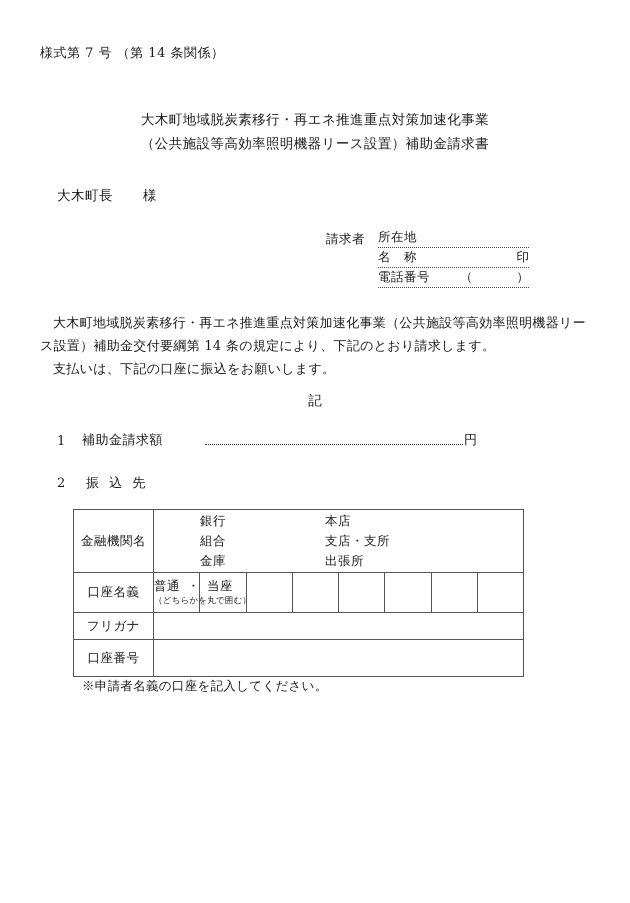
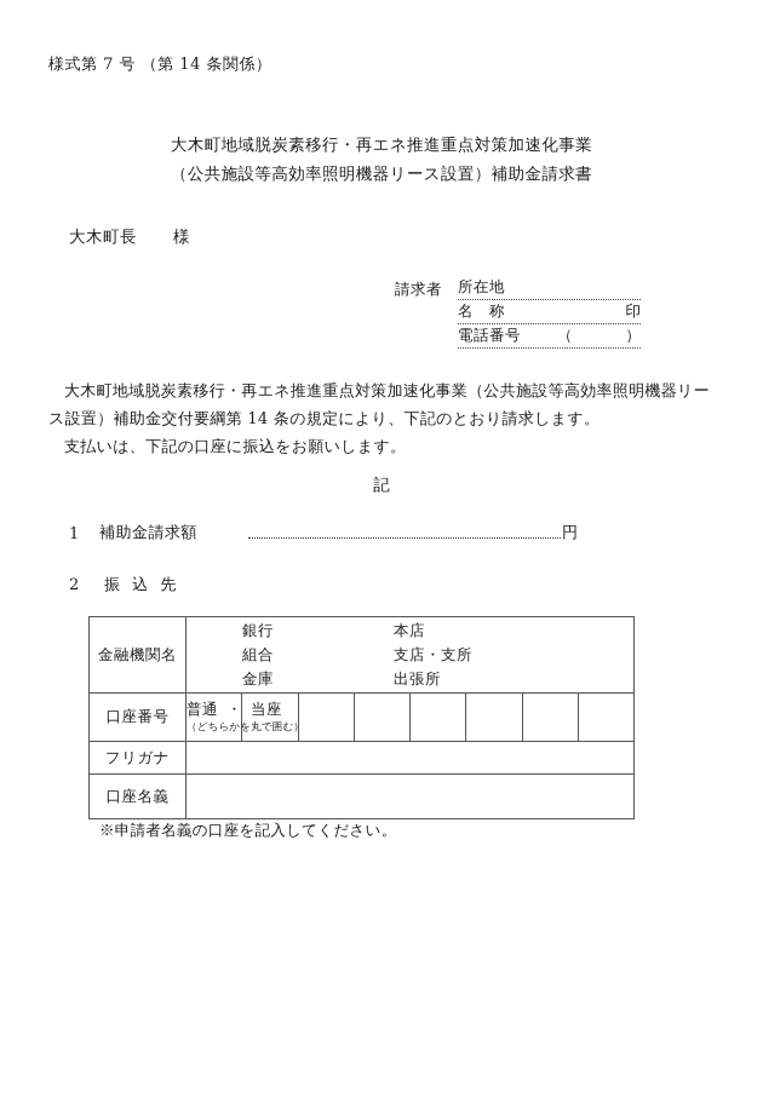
  様式第 7 号 （第 14 条関係）
  大木町地域脱炭素移行・再エネ推進重点対策加速化事業
  （公共施設等高効率照明機器リース設置）補助金請求書
  大木町長 様
  請求者
  所在地
  名 称
  印
  電話番号
  （
  ）
  大木町地域脱炭素移行・再エネ推進重点対策加速化事業（公共施設等高効率照明機器リース設置）補助金交付要綱第 14 条の規定により、下記のとおり請求します。
  支払いは、下記の口座に振込をお願いします。
  記
  1
  補助金請求額
  円
  2 振 込 先
  金融機関名	銀行 組合 金庫 本店 支店・支所 出張所
- 口座名義	普通 ・ 当座 （どちらかを丸で囲む）
+ 口座番号	普通 ・ 当座 （どちらかを丸で囲む）
  フリガナ
- 口座番号
+ 口座名義
  ※申請者名義の口座を記入してください。
